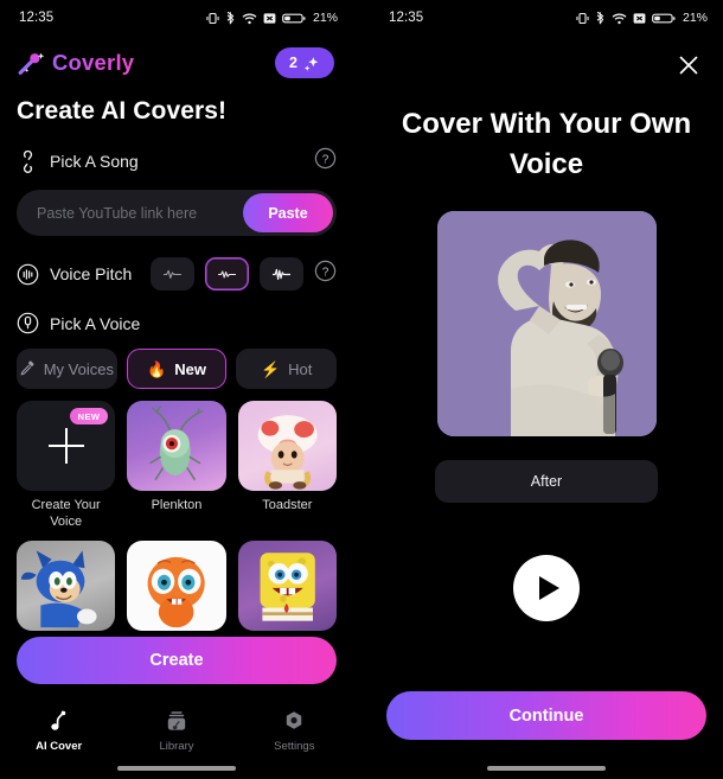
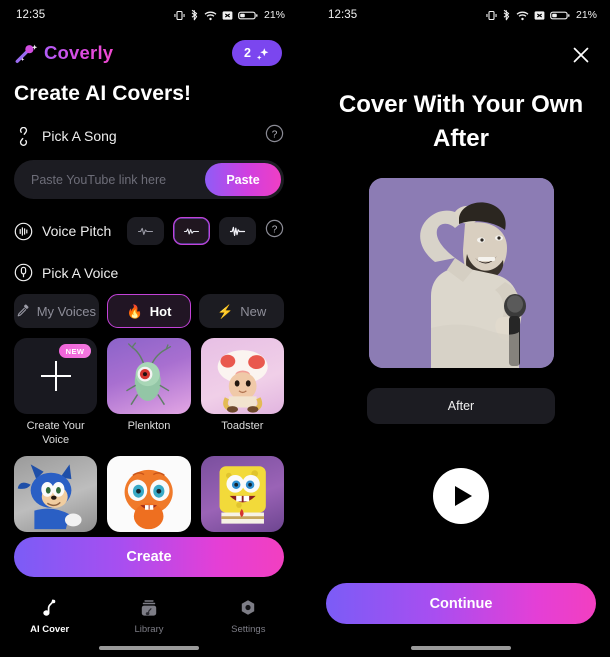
  12:35
  21%
  Coverly
  2
  Create AI Covers!
  Pick A Song
  ?
  Paste YouTube link here
  Paste
  Voice Pitch
  ?
  Pick A Voice
  My Voices
  🔥
- New
+ Hot
  ⚡
- Hot
+ New
  NEW
  Create Your Voice
  Plenkton
  Toadster
  Create
  AI Cover
  Library
  Settings
  12:35
  21%
- Cover With Your Own Voice
+ Cover With Your Own After
  After
  Continue
